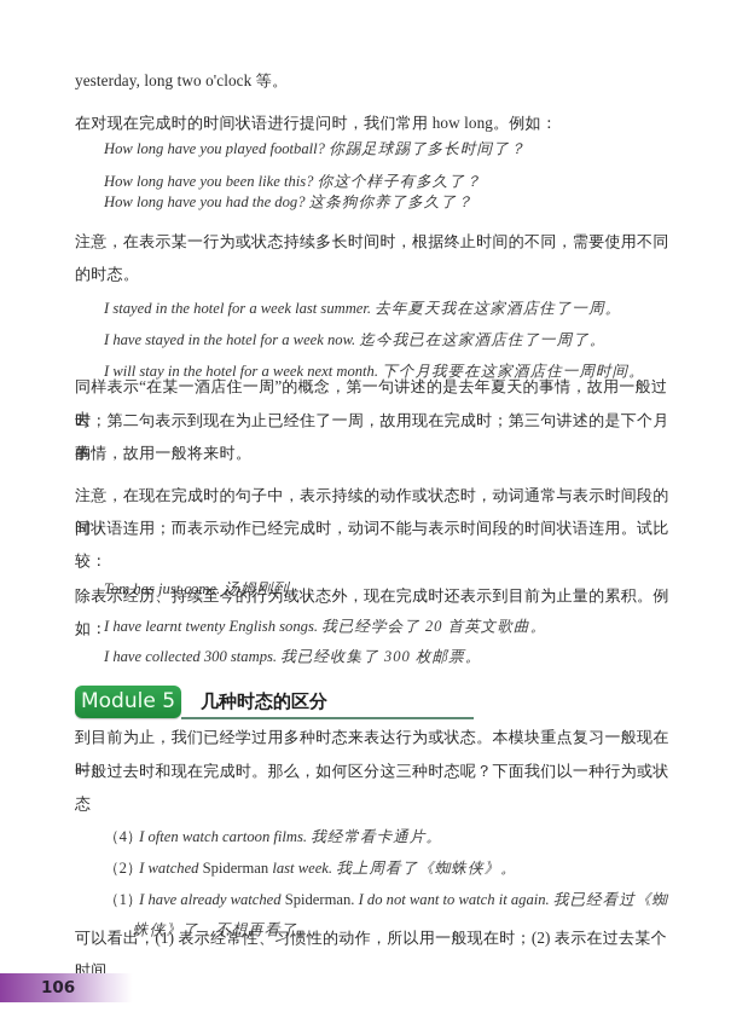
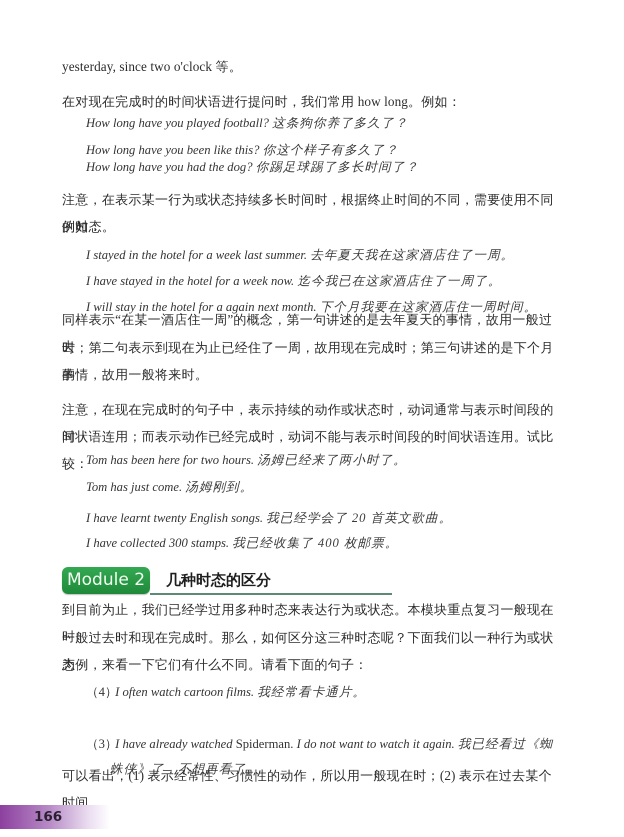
- yesterday, long two o'clock 等。
+ yesterday, since two o'clock 等。
  在对现在完成时的时间状语进行提问时，我们常用 how long。例如：
- How long have you played football? 你踢足球踢了多长时间了？
+ How long have you played football? 这条狗你养了多久了？
  How long have you been like this? 你这个样子有多久了？
- How long have you had the dog? 这条狗你养了多久了？
+ How long have you had the dog? 你踢足球踢了多长时间了？
  注意，在表示某一行为或状态持续多长时间时，根据终止时间的不同，需要使用不同的时态。
+ 例如：
  I stayed in the hotel for a week last summer. 去年夏天我在这家酒店住了一周。
  I have stayed in the hotel for a week now. 迄今我已在这家酒店住了一周了。
- I will stay in the hotel for a week next month. 下个月我要在这家酒店住一周时间。
+ I will stay in the hotel for a again next month. 下个月我要在这家酒店住一周时间。
  同样表示“在某一酒店住一周”的概念，第一句讲述的是去年夏天的事情，故用一般过去
  时；第二句表示到现在为止已经住了一周，故用现在完成时；第三句讲述的是下个月的
  事情，故用一般将来时。
  注意，在现在完成时的句子中，表示持续的动作或状态时，动词通常与表示时间段的时
  间状语连用；而表示动作已经完成时，动词不能与表示时间段的时间状语连用。试比较：
+ Tom has been here for two hours. 汤姆已经来了两小时了。
  Tom has just come. 汤姆刚到。
- 除表示经历、持续至今的行为或状态外，现在完成时还表示到目前为止量的累积。例如：
  I have learnt twenty English songs. 我已经学会了 20 首英文歌曲。
- I have collected 300 stamps. 我已经收集了 300 枚邮票。
+ I have collected 300 stamps. 我已经收集了 400 枚邮票。
- Module 5
+ Module 2
  几种时态的区分
  到目前为止，我们已经学过用多种时态来表达行为或状态。本模块重点复习一般现在时、
  一般过去时和现在完成时。那么，如何区分这三种时态呢？下面我们以一种行为或状态
+ 为例，来看一下它们有什么不同。请看下面的句子：
  （4） I often watch cartoon films. 我经常看卡通片。
- （2） I watched Spiderman last week. 我上周看了《蜘蛛侠》。
- （1） I have already watched Spiderman. I do not want to watch it again. 我已经看过《蜘
+ （3） I have already watched Spiderman. I do not want to watch it again. 我已经看过《蜘
  蛛侠》了，不想再看了。
  可以看出，(1) 表示经常性、习惯性的动作，所以用一般现在时；(2) 表示在过去某个时间
- 106
+ 166
